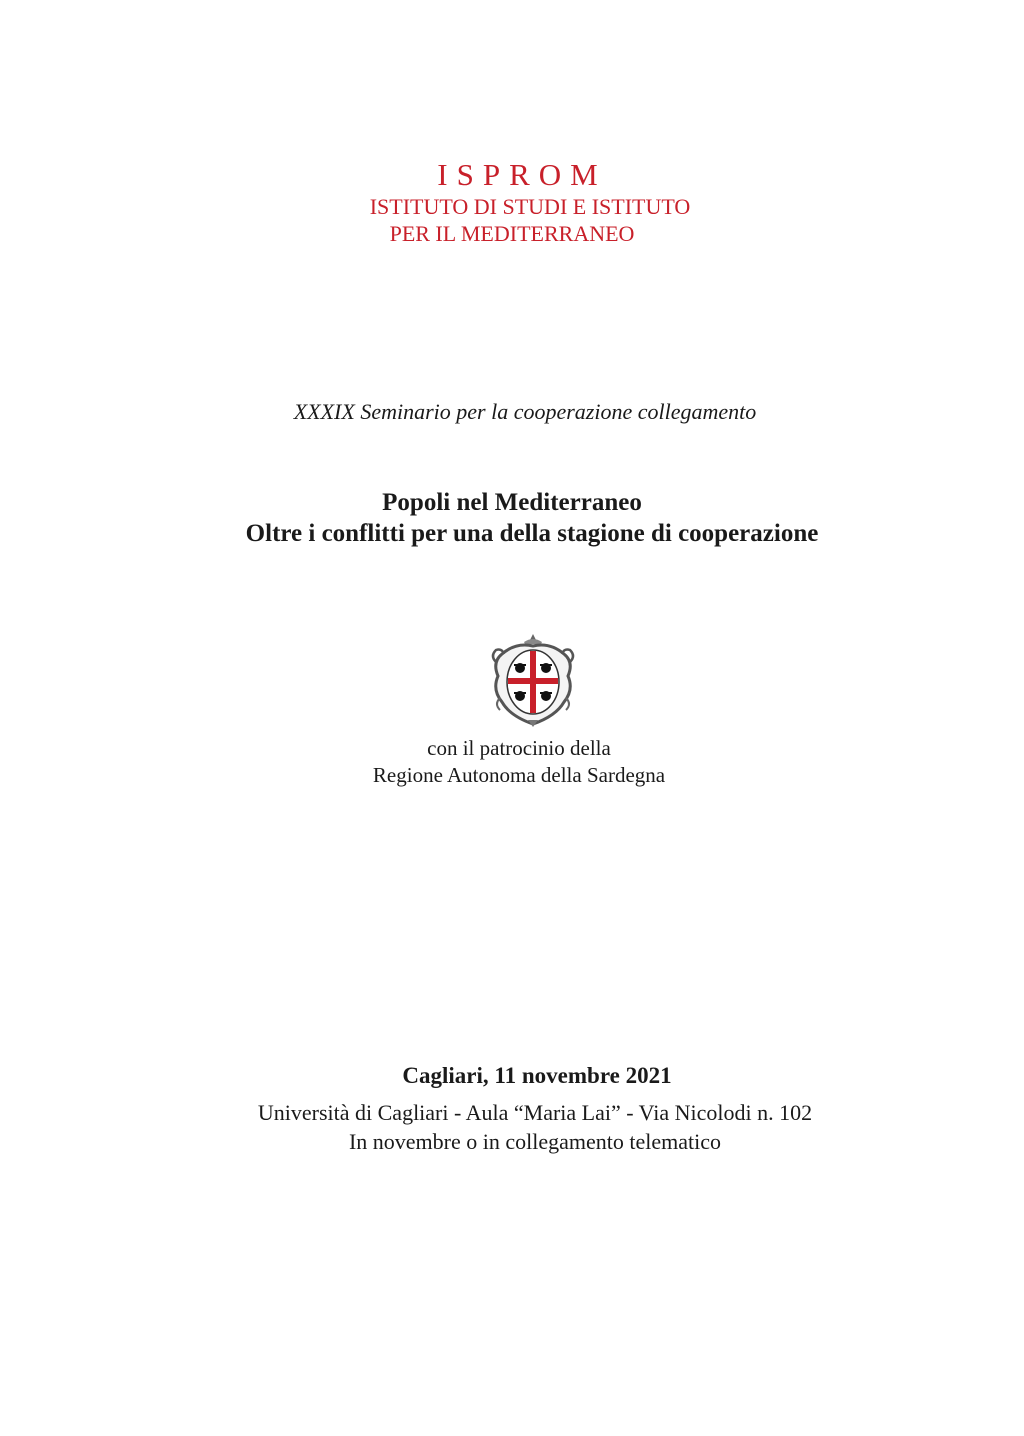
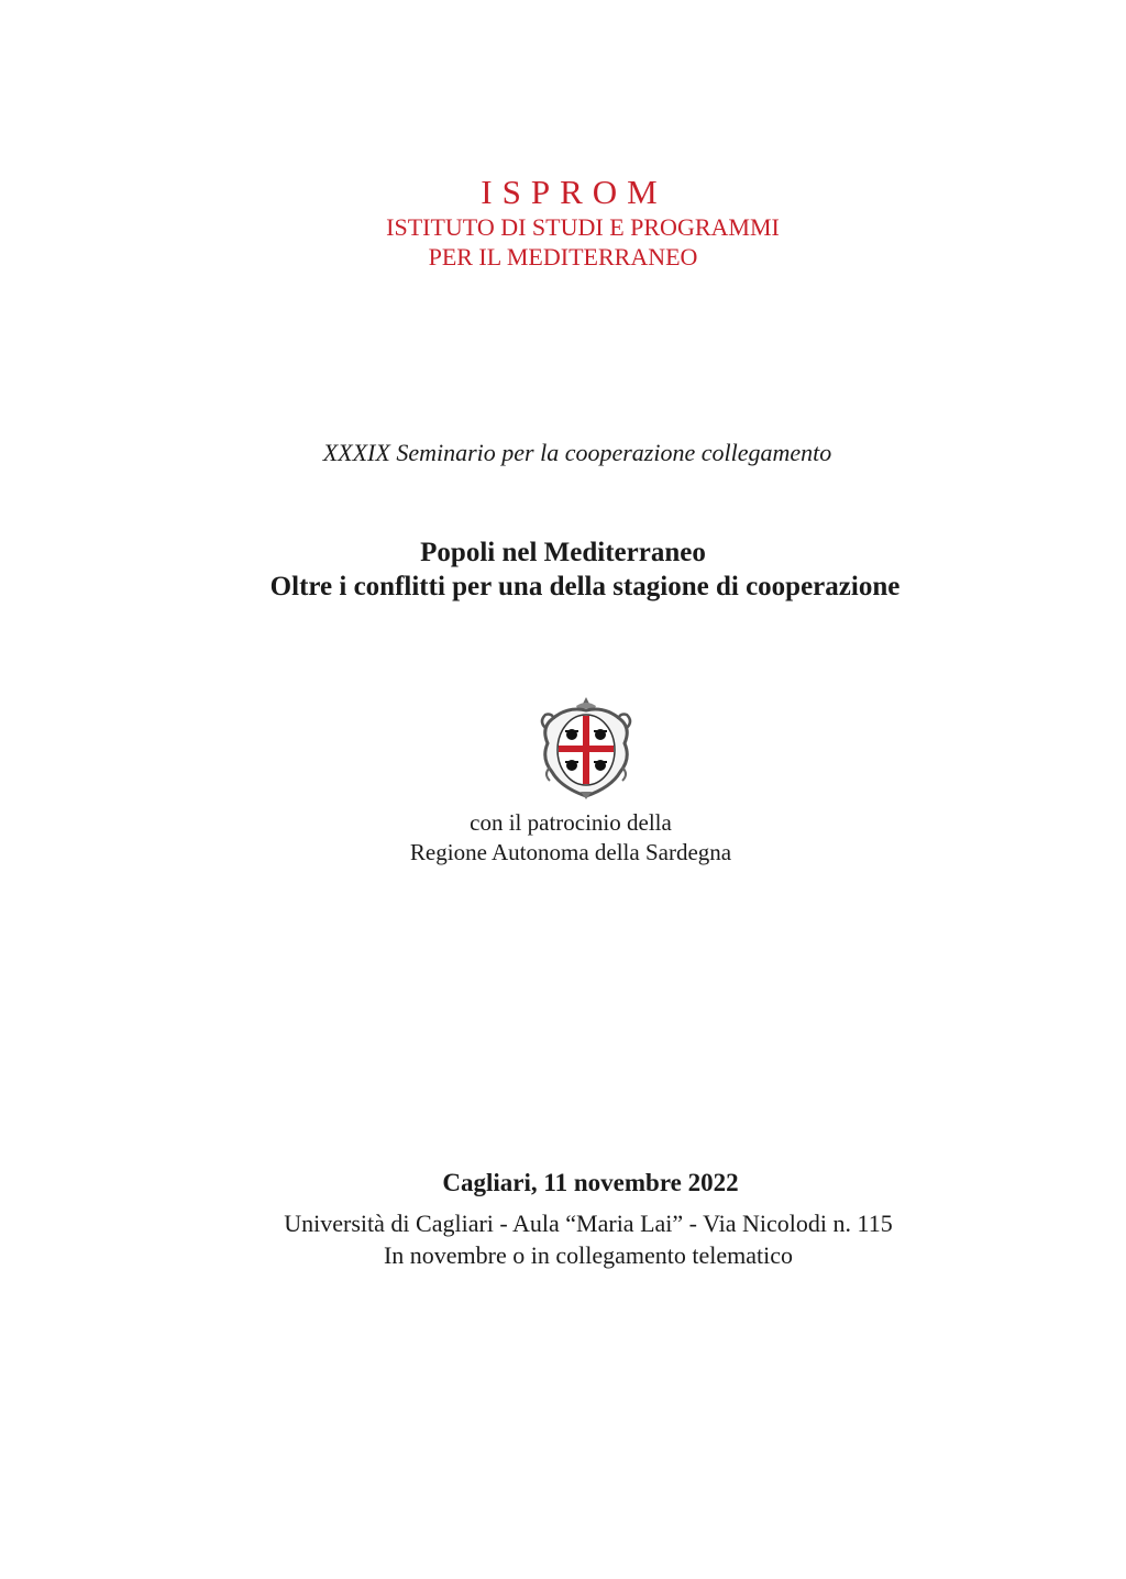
  ISPROM
- ISTITUTO DI STUDI E ISTITUTO
+ ISTITUTO DI STUDI E PROGRAMMI
  PER IL MEDITERRANEO
  XXXIX Seminario per la cooperazione collegamento
  Popoli nel Mediterraneo
  Oltre i conflitti per una della stagione di cooperazione
  con il patrocinio della
  Regione Autonoma della Sardegna
- Cagliari, 11 novembre 2021
+ Cagliari, 11 novembre 2022
- Università di Cagliari - Aula “Maria Lai” - Via Nicolodi n. 102
+ Università di Cagliari - Aula “Maria Lai” - Via Nicolodi n. 115
  In novembre o in collegamento telematico
